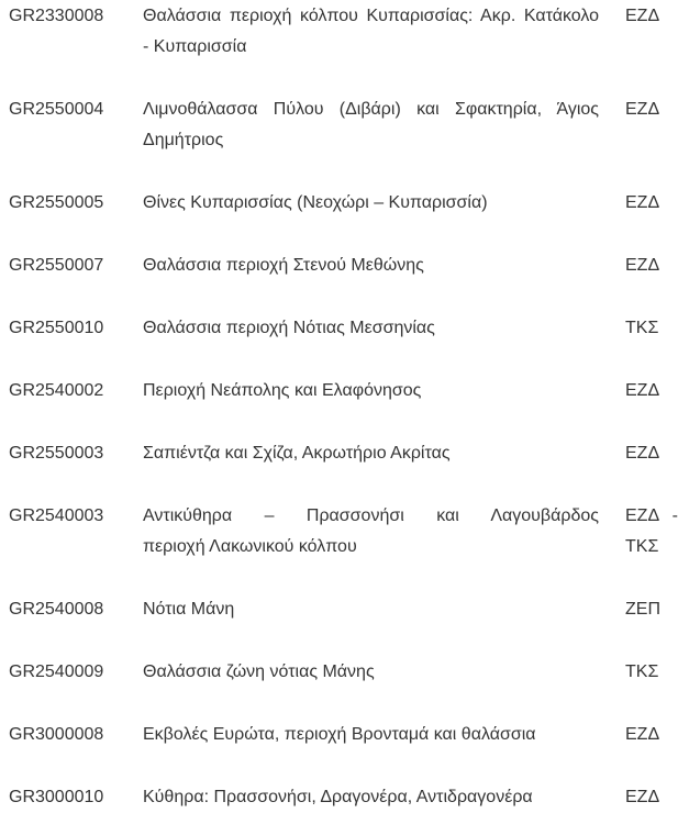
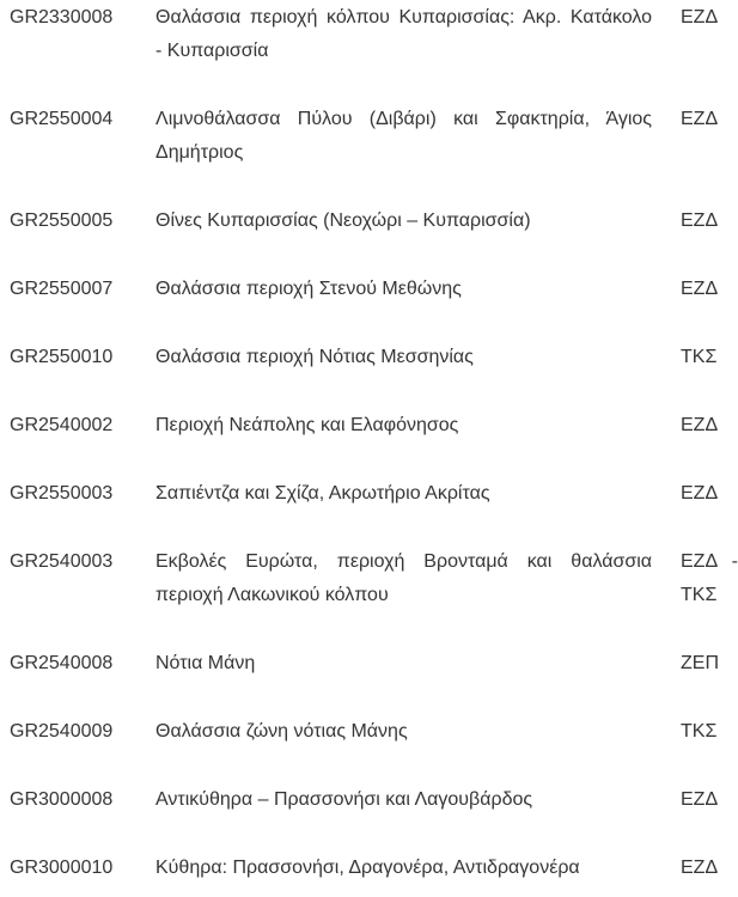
  GR2330008
  Θαλάσσια περιοχή κόλπου Κυπαρισσίας: Ακρ. Κατάκολο
  - Κυπαρισσία
  ΕΖΔ
  GR2550004
  Λιμνοθάλασσα Πύλου (Διβάρι) και Σφακτηρία, Άγιος
  Δημήτριος
  ΕΖΔ
  GR2550005
  Θίνες Κυπαρισσίας (Νεοχώρι – Κυπαρισσία)
  ΕΖΔ
  GR2550007
  Θαλάσσια περιοχή Στενού Μεθώνης
  ΕΖΔ
  GR2550010
  Θαλάσσια περιοχή Νότιας Μεσσηνίας
  ΤΚΣ
  GR2540002
  Περιοχή Νεάπολης και Ελαφόνησος
  ΕΖΔ
  GR2550003
  Σαπιέντζα και Σχίζα, Ακρωτήριο Ακρίτας
  ΕΖΔ
  GR2540003
- Αντικύθηρα – Πρασσονήσι και Λαγουβάρδος
+ Εκβολές Ευρώτα, περιοχή Βρονταμά και θαλάσσια
  περιοχή Λακωνικού κόλπου
  ΕΖΔ -
  ΤΚΣ
  GR2540008
  Νότια Μάνη
  ΖΕΠ
  GR2540009
  Θαλάσσια ζώνη νότιας Μάνης
  ΤΚΣ
  GR3000008
- Εκβολές Ευρώτα, περιοχή Βρονταμά και θαλάσσια
+ Αντικύθηρα – Πρασσονήσι και Λαγουβάρδος
  ΕΖΔ
  GR3000010
  Κύθηρα: Πρασσονήσι, Δραγονέρα, Αντιδραγονέρα
  ΕΖΔ
